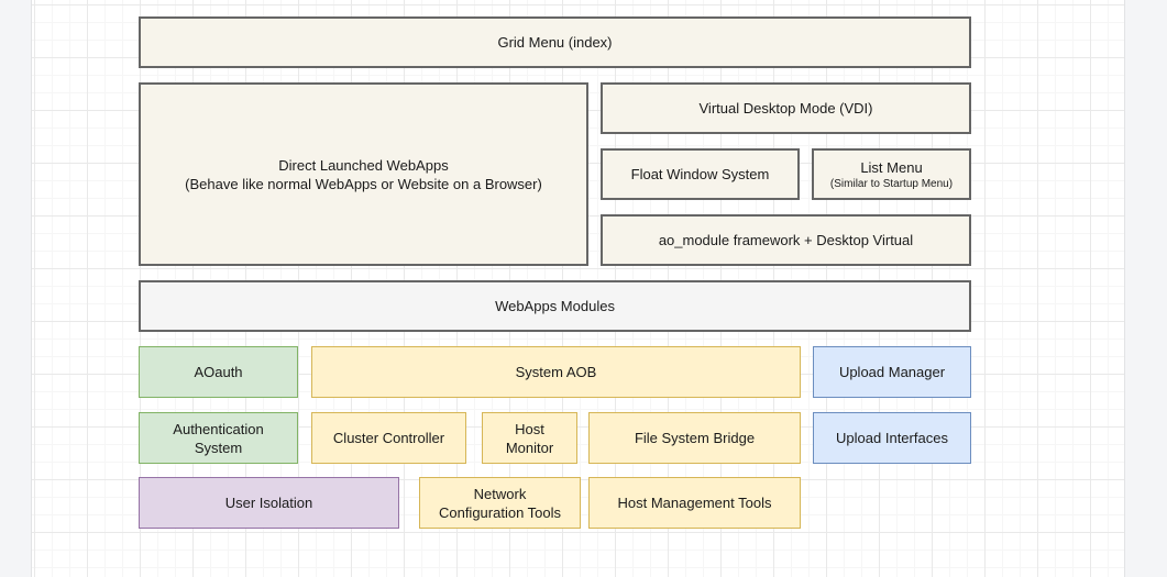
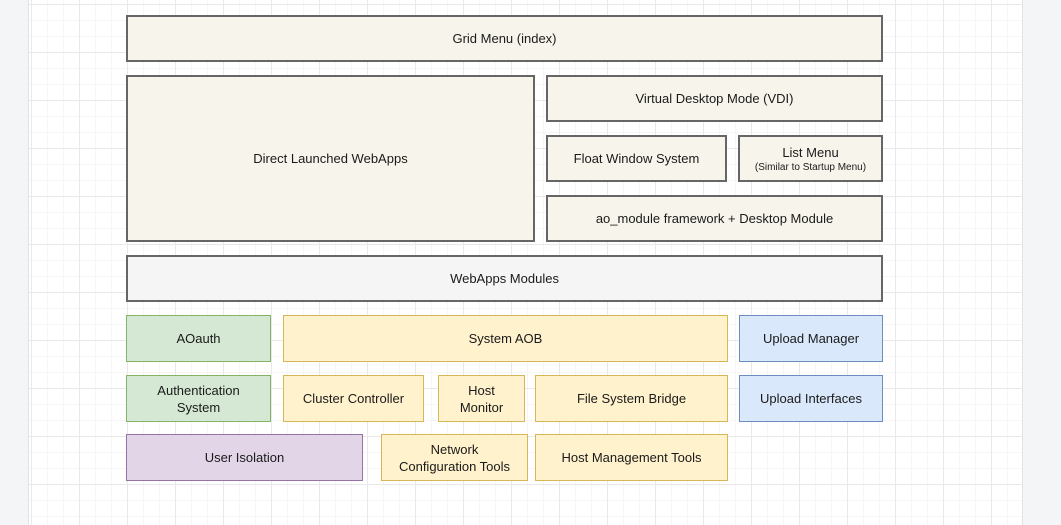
  Grid Menu (index)
  Direct Launched WebApps
- (Behave like normal WebApps or Website on a Browser)
  Virtual Desktop Mode (VDI)
  Float Window System
  List Menu
  (Similar to Startup Menu)
- ao_module framework + Desktop Virtual
+ ao_module framework + Desktop Module
  WebApps Modules
  AOauth
  System AOB
  Upload Manager
  Authentication
  System
  Cluster Controller
  Host
  Monitor
  File System Bridge
  Upload Interfaces
  User Isolation
  Network
  Configuration Tools
  Host Management Tools
